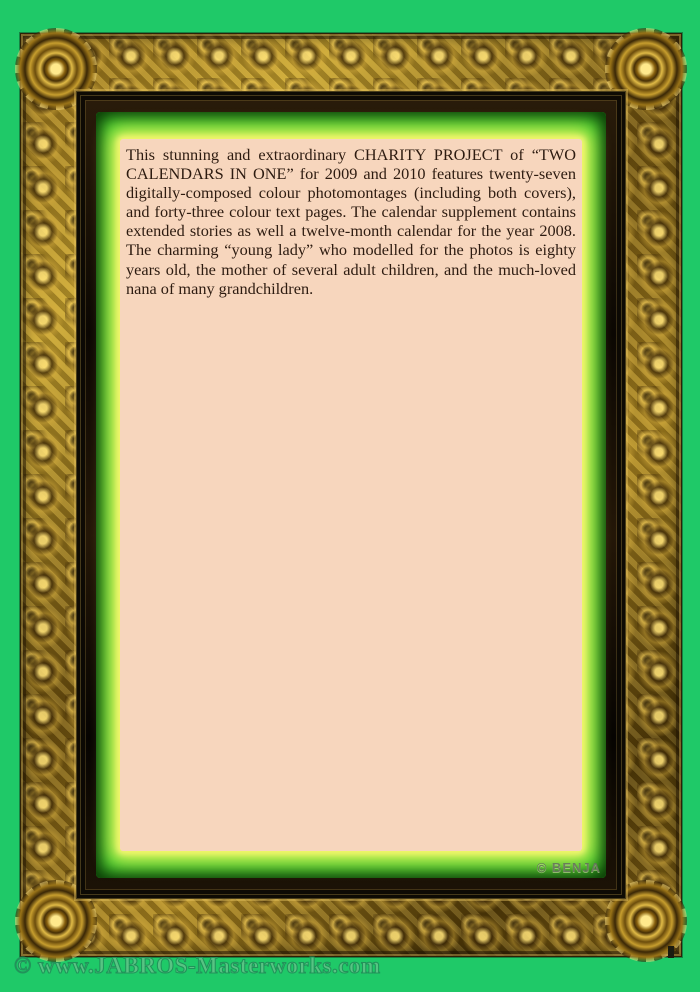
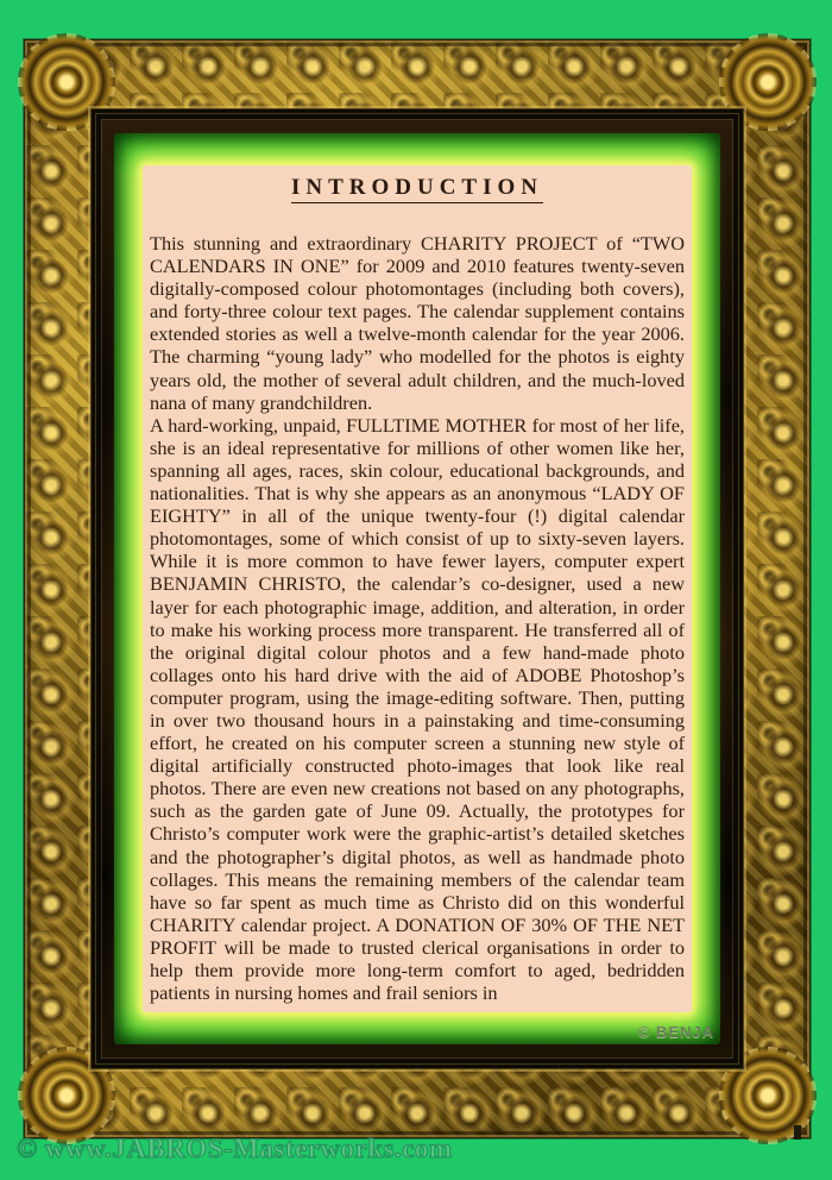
+ INTRODUCTION
- This stunning and extraordinary CHARITY PROJECT of “TWO CALENDARS IN ONE” for 2009 and 2010 features twenty-seven digitally-composed colour photomontages (including both covers), and forty-three colour text pages. The calendar supplement contains extended stories as well a twelve-month calendar for the year 2008. The charming “young lady” who modelled for the photos is eighty years old, the mother of several adult children, and the much-loved nana of many grandchildren.
+ This stunning and extraordinary CHARITY PROJECT of “TWO CALENDARS IN ONE” for 2009 and 2010 features twenty-seven digitally-composed colour photomontages (including both covers), and forty-three colour text pages. The calendar supplement contains extended stories as well a twelve-month calendar for the year 2006. The charming “young lady” who modelled for the photos is eighty years old, the mother of several adult children, and the much-loved nana of many grandchildren.
+ A hard-working, unpaid, FULLTIME MOTHER for most of her life, she is an ideal representative for millions of other women like her, spanning all ages, races, skin colour, educational backgrounds, and nationalities. That is why she appears as an anonymous “LADY OF EIGHTY” in all of the unique twenty-four (!) digital calendar photomontages, some of which consist of up to sixty-seven layers. While it is more common to have fewer layers, computer expert BENJAMIN CHRISTO, the calendar’s co-designer, used a new layer for each photographic image, addition, and alteration, in order to make his working process more transparent. He transferred all of the original digital colour photos and a few hand-made photo collages onto his hard drive with the aid of ADOBE Photoshop’s computer program, using the image-editing software. Then, putting in over two thousand hours in a painstaking and time-consuming effort, he created on his computer screen a stunning new style of digital artificially constructed photo-images that look like real photos. There are even new creations not based on any photographs, such as the garden gate of June 09. Actually, the prototypes for Christo’s computer work were the graphic-artist’s detailed sketches and the photographer’s digital photos, as well as handmade photo collages. This means the remaining members of the calendar team have so far spent as much time as Christo did on this wonderful CHARITY calendar project. A DONATION OF 30% OF THE NET PROFIT will be made to trusted clerical organisations in order to help them provide more long-term comfort to aged, bedridden patients in nursing homes and frail seniors in
  © BENJA
  © www.JABROS-Masterworks.com
